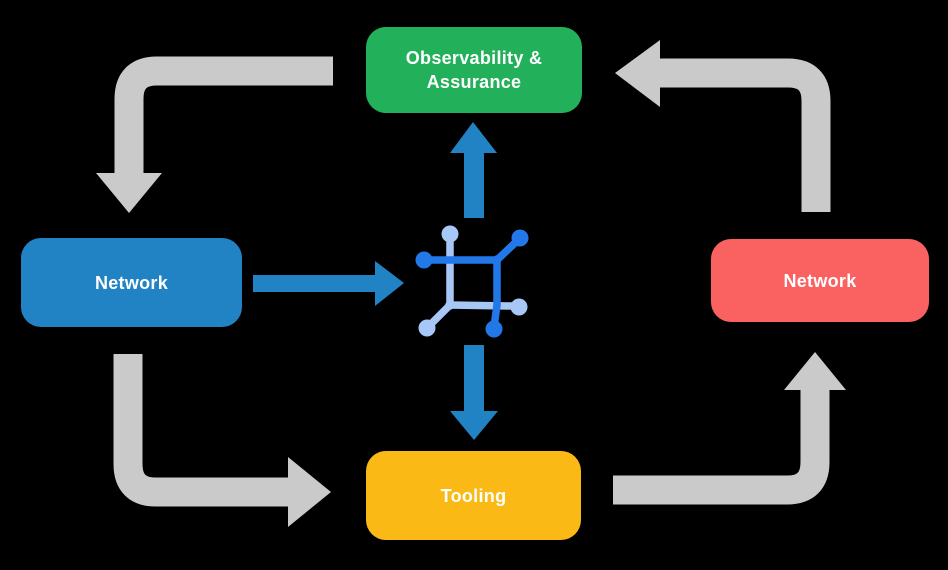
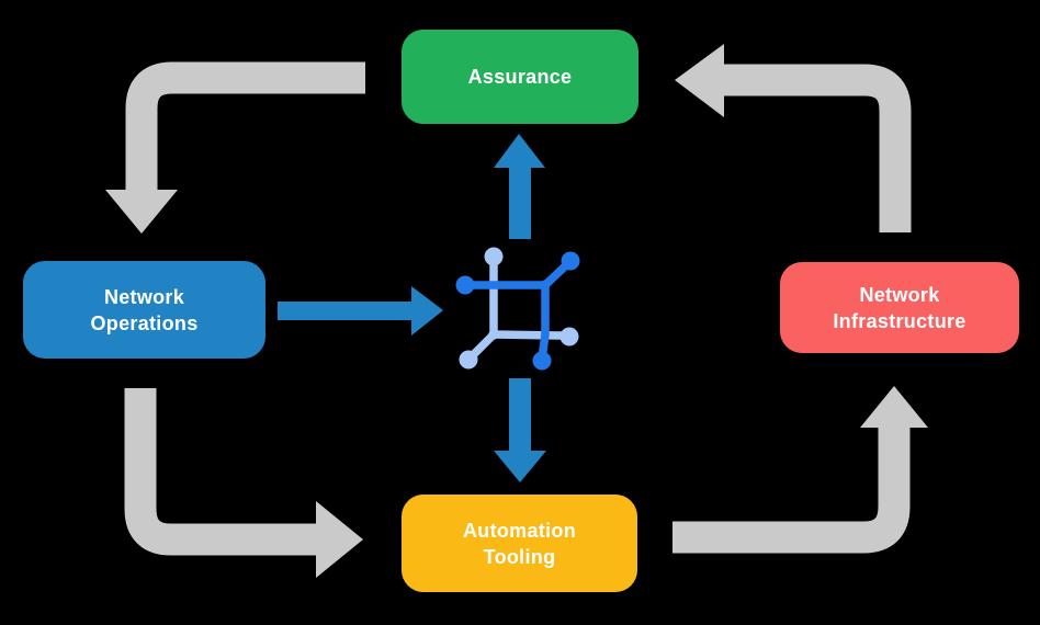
- Observability &
  Assurance
  Network
+ Operations
  Network
+ Infrastructure
+ Automation
  Tooling
